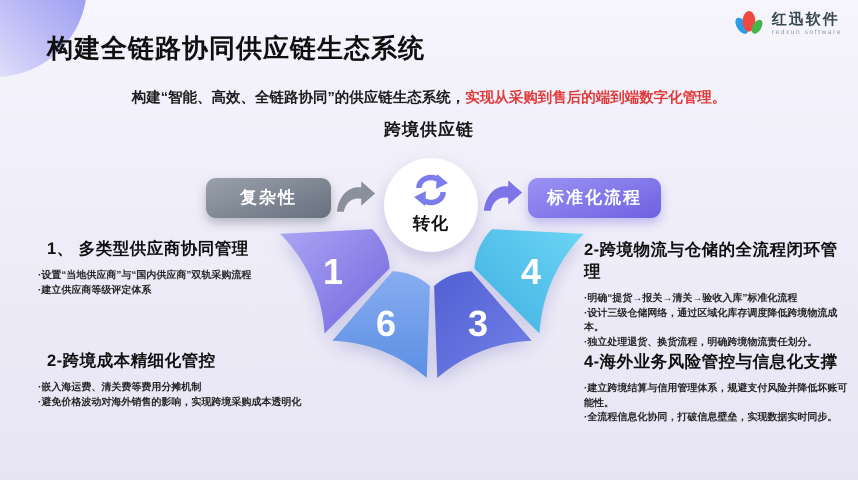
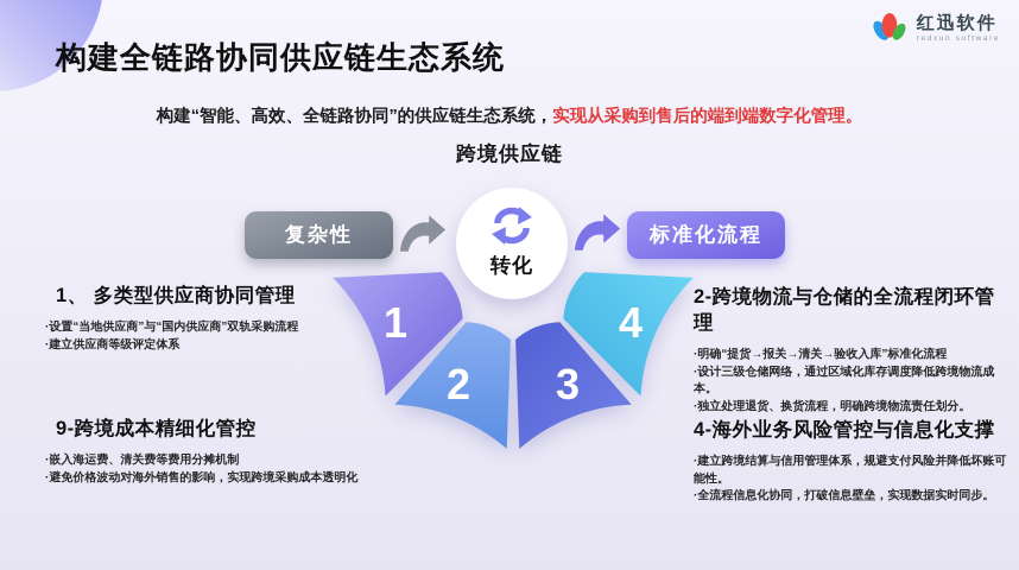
  红迅软件
  构建全链路协同供应链生态系统
  构建“智能、高效、全链路协同”的供应链生态系统，实现从采购到售后的端到端数字化管理。
  跨境供应链
  1
- 6
+ 2
  3
  4
  复杂性
  转化
  标准化流程
  1、 多类型供应商协同管理
  ·设置“当地供应商”与“国内供应商”双轨采购流程
  ·建立供应商等级评定体系
- 2-跨境成本精细化管控
+ 9-跨境成本精细化管控
  ·嵌入海运费、清关费等费用分摊机制
  ·避免价格波动对海外销售的影响，实现跨境采购成本透明化
  2-跨境物流与仓储的全流程闭环管理
  ·明确“提货→报关→清关→验收入库”标准化流程
  ·设计三级仓储网络，通过区域化库存调度降低跨境物流成本。
  ·独立处理退货、换货流程，明确跨境物流责任划分。
  4-海外业务风险管控与信息化支撑
  ·建立跨境结算与信用管理体系，规避支付风险并降低坏账可能性。
  ·全流程信息化协同，打破信息壁垒，实现数据实时同步。
